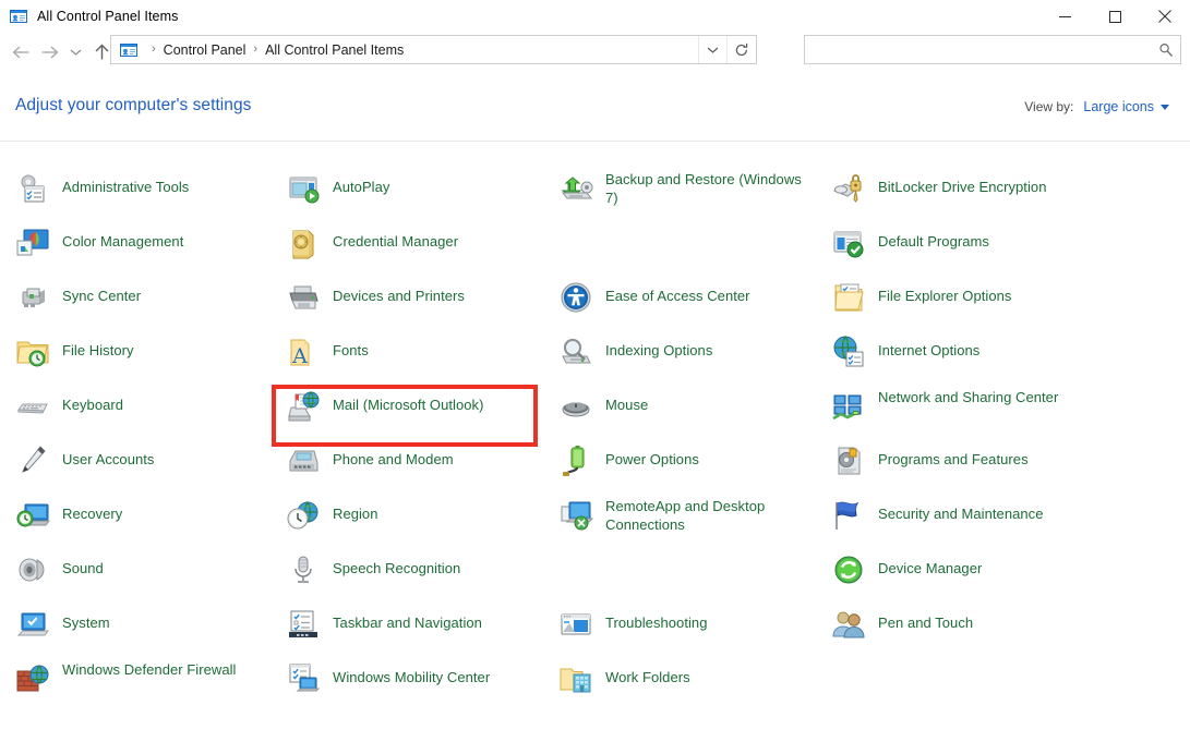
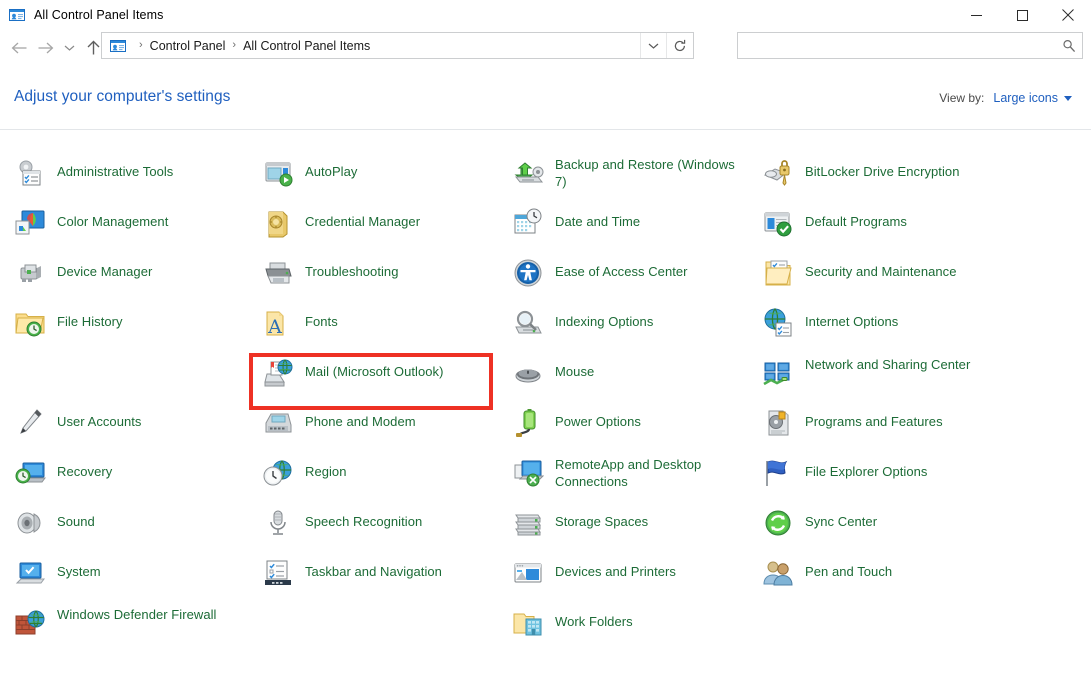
  All Control Panel Items
  ›
  Control Panel
  ›
  All Control Panel Items
  Adjust your computer's settings
  View by:
  Large icons
  Administrative Tools
  Color Management
- Sync Center
+ Device Manager
  File History
- Keyboard
  User Accounts
  Recovery
  Sound
  System
  Windows Defender Firewall
  AutoPlay
  Credential Manager
- Devices and Printers
+ Troubleshooting
  A
  Fonts
  Mail (Microsoft Outlook)
  Phone and Modem
  Region
  Speech Recognition
  Taskbar and Navigation
- Windows Mobility Center
  Backup and Restore (Windows 7)
+ Date and Time
  Ease of Access Center
  Indexing Options
  Mouse
  Power Options
  RemoteApp and Desktop Connections
+ Storage Spaces
- Troubleshooting
+ Devices and Printers
  Work Folders
  BitLocker Drive Encryption
  Default Programs
- File Explorer Options
+ Security and Maintenance
  Internet Options
  Network and Sharing Center
  Programs and Features
- Security and Maintenance
+ File Explorer Options
- Device Manager
+ Sync Center
  Pen and Touch
